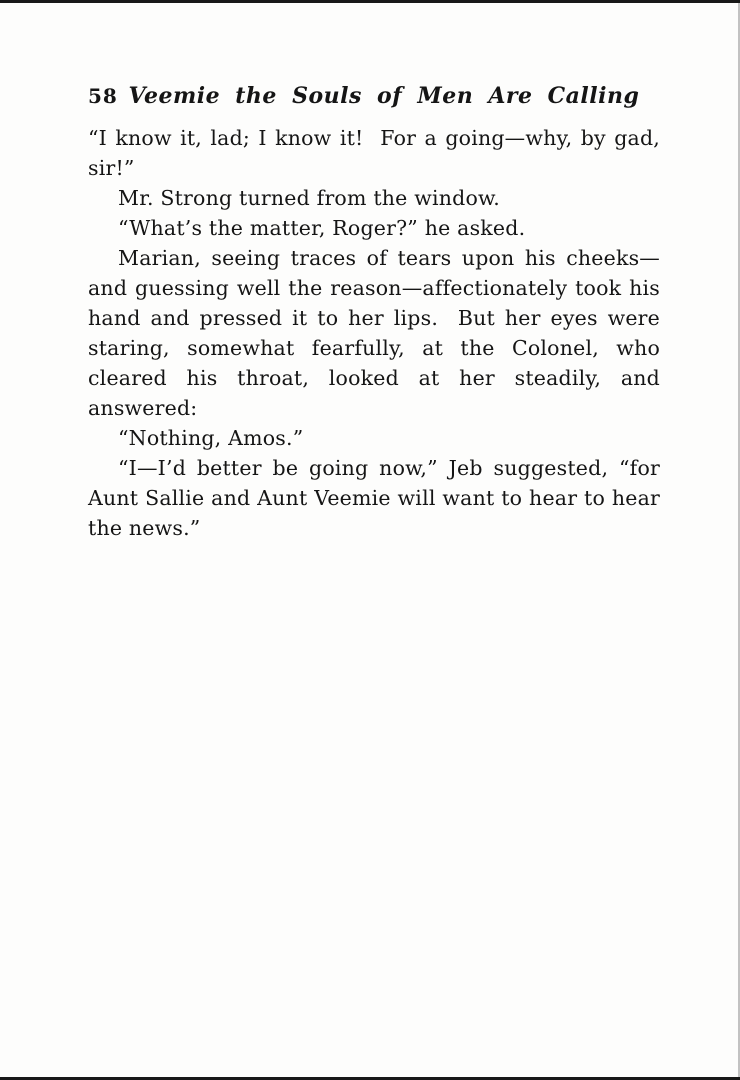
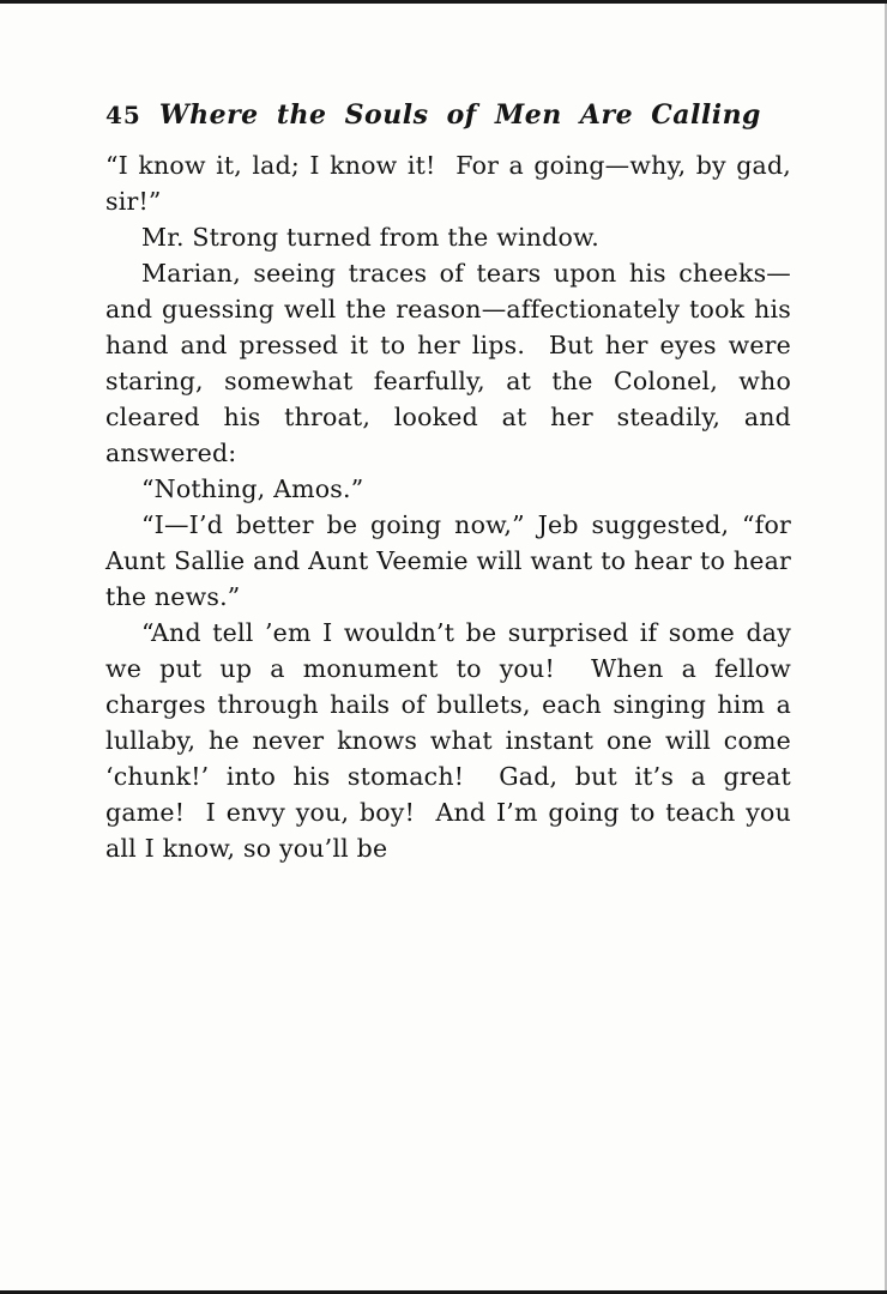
- 58
+ 45
- Veemie the Souls of Men Are Calling
+ Where the Souls of Men Are Calling
  “I know it, lad; I know it! For a going—why, by gad, sir!”
  Mr. Strong turned from the window.
- “What’s the matter, Roger?” he asked.
  Marian, seeing traces of tears upon his cheeks—and guessing well the reason—affectionately took his hand and pressed it to her lips. But her eyes were staring, somewhat fearfully, at the Colonel, who cleared his throat, looked at her steadily, and answered:
  “Nothing, Amos.”
  “I—I’d better be going now,” Jeb suggested, “for Aunt Sallie and Aunt Veemie will want to hear to hear the news.”
+ “And tell ’em I wouldn’t be surprised if some day we put up a monument to you! When a fellow charges through hails of bullets, each singing him a lullaby, he never knows what instant one will come ‘chunk!’ into his stomach! Gad, but it’s a great game! I envy you, boy! And I’m going to teach you all I know, so you’ll be
